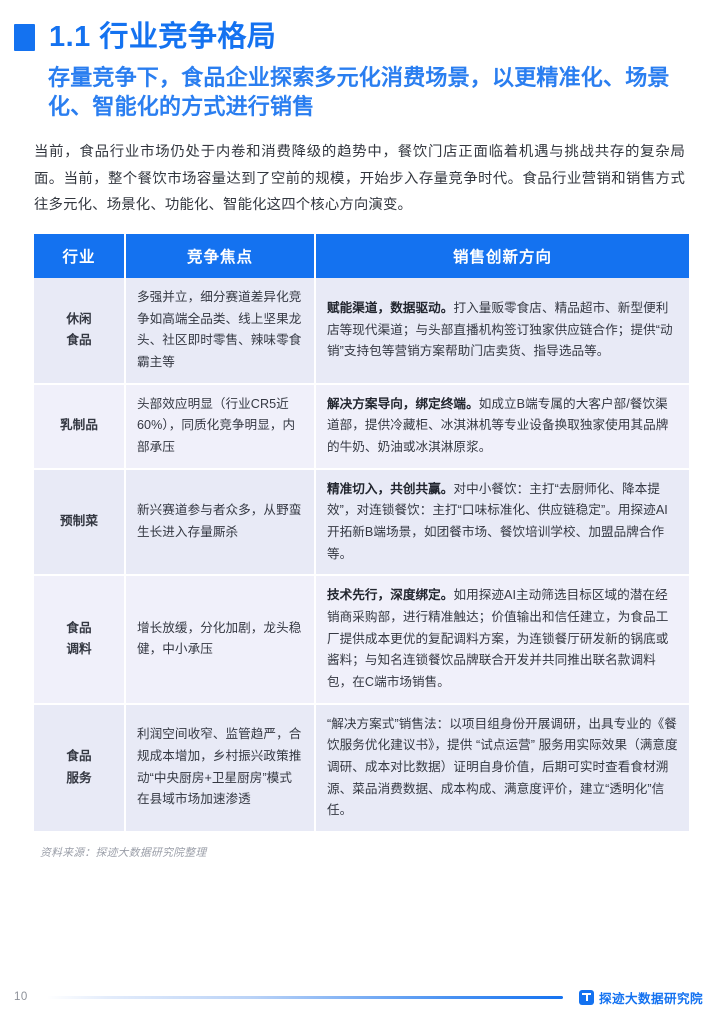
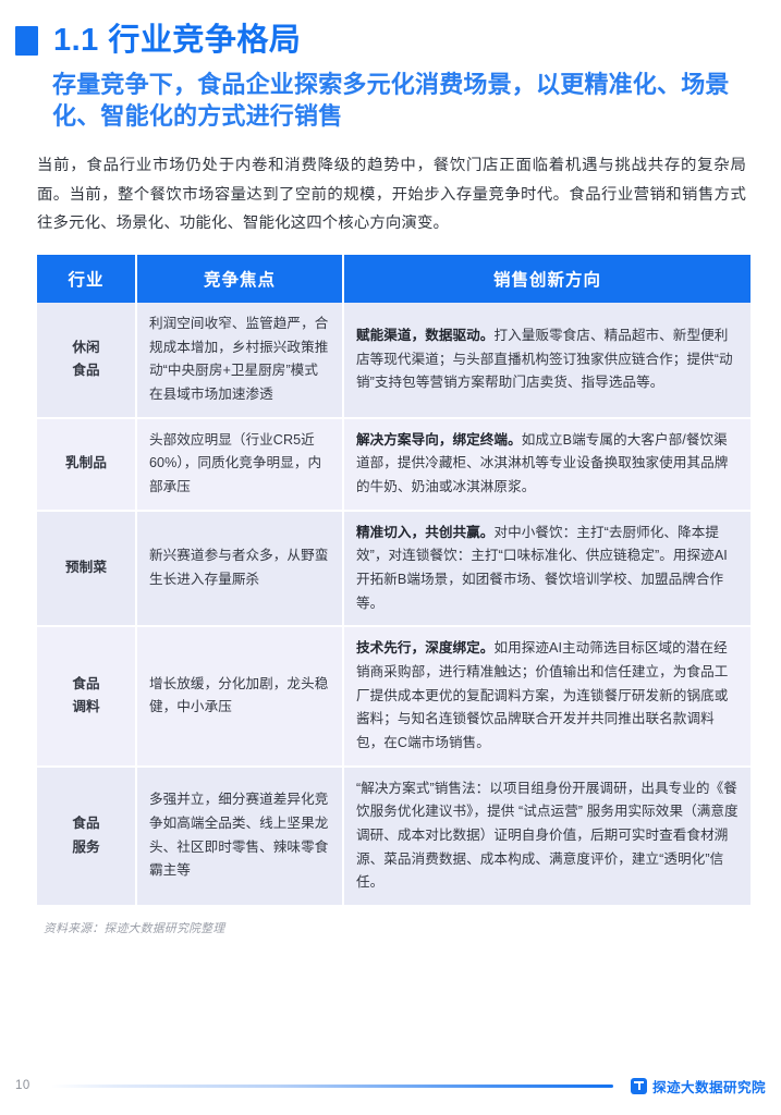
  1.1 行业竞争格局
  存量竞争下，食品企业探索多元化消费场景，以更精准化、场景化、智能化的方式进行销售
  当前，食品行业市场仍处于内卷和消费降级的趋势中，餐饮门店正面临着机遇与挑战共存的复杂局面。当前，整个餐饮市场容量达到了空前的规模，开始步入存量竞争时代。食品行业营销和销售方式往多元化、场景化、功能化、智能化这四个核心方向演变。
  行业	竞争焦点	销售创新方向
- 休闲 食品	多强并立，细分赛道差异化竞争如高端全品类、线上坚果龙头、社区即时零售、辣味零食霸主等	赋能渠道，数据驱动。打入量贩零食店、精品超市、新型便利店等现代渠道；与头部直播机构签订独家供应链合作；提供“动销”支持包等营销方案帮助门店卖货、指导选品等。
+ 休闲 食品	利润空间收窄、监管趋严，合规成本增加，乡村振兴政策推动“中央厨房+卫星厨房”模式在县域市场加速渗透	赋能渠道，数据驱动。打入量贩零食店、精品超市、新型便利店等现代渠道；与头部直播机构签订独家供应链合作；提供“动销”支持包等营销方案帮助门店卖货、指导选品等。
  乳制品	头部效应明显（行业CR5近60%），同质化竞争明显，内部承压	解决方案导向，绑定终端。如成立B端专属的大客户部/餐饮渠道部，提供冷藏柜、冰淇淋机等专业设备换取独家使用其品牌的牛奶、奶油或冰淇淋原浆。
  预制菜	新兴赛道参与者众多，从野蛮生长进入存量厮杀	精准切入，共创共赢。对中小餐饮：主打“去厨师化、降本提效”，对连锁餐饮：主打“口味标准化、供应链稳定”。用探迹AI开拓新B端场景，如团餐市场、餐饮培训学校、加盟品牌合作等。
  食品 调料	增长放缓，分化加剧，龙头稳健，中小承压	技术先行，深度绑定。如用探迹AI主动筛选目标区域的潜在经销商采购部，进行精准触达；价值输出和信任建立，为食品工厂提供成本更优的复配调料方案，为连锁餐厅研发新的锅底或酱料；与知名连锁餐饮品牌联合开发并共同推出联名款调料包，在C端市场销售。
- 食品 服务	利润空间收窄、监管趋严，合规成本增加，乡村振兴政策推动“中央厨房+卫星厨房”模式在县域市场加速渗透	“解决方案式”销售法：以项目组身份开展调研，出具专业的《餐饮服务优化建议书》，提供 “试点运营” 服务用实际效果（满意度调研、成本对比数据）证明自身价值，后期可实时查看食材溯源、菜品消费数据、成本构成、满意度评价，建立“透明化”信任。
+ 食品 服务	多强并立，细分赛道差异化竞争如高端全品类、线上坚果龙头、社区即时零售、辣味零食霸主等	“解决方案式”销售法：以项目组身份开展调研，出具专业的《餐饮服务优化建议书》，提供 “试点运营” 服务用实际效果（满意度调研、成本对比数据）证明自身价值，后期可实时查看食材溯源、菜品消费数据、成本构成、满意度评价，建立“透明化”信任。
  资料来源：探迹大数据研究院整理
  10
  探迹大数据研究院
